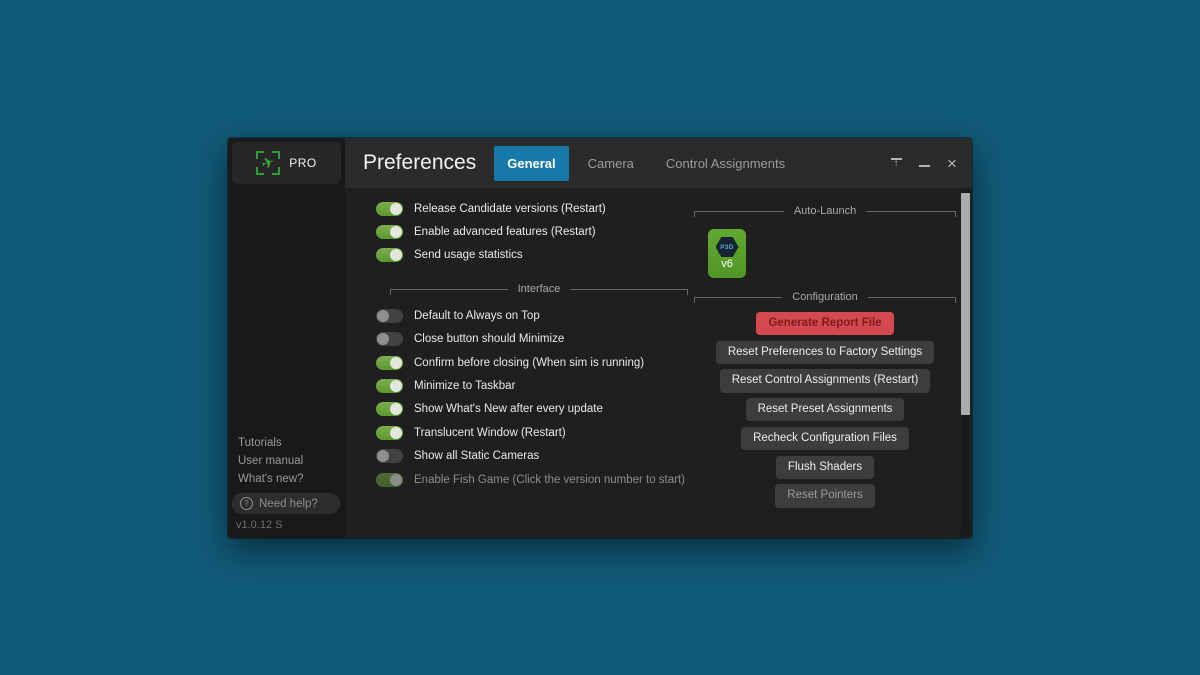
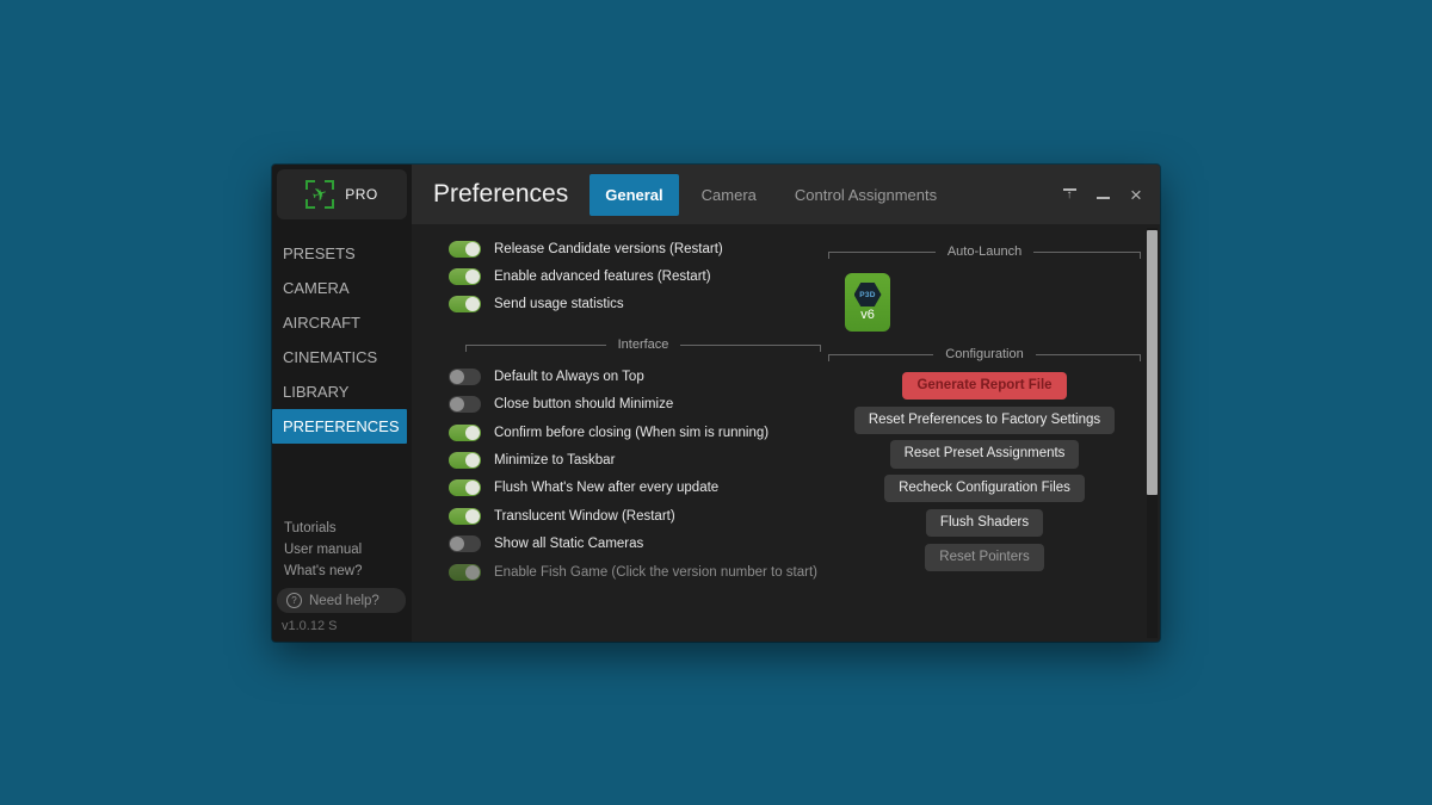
  PRO
+ PRESETS
+ CAMERA
+ AIRCRAFT
+ CINEMATICS
+ LIBRARY
+ PREFERENCES
  Tutorials
  User manual
  What's new?
  ?
  Need help?
  v1.0.12 S
  Preferences
  General
  Camera
  Control Assignments
  ↑
  ×
  Release Candidate versions (Restart)
  Enable advanced features (Restart)
  Send usage statistics
  Interface
  Default to Always on Top
  Close button should Minimize
  Confirm before closing (When sim is running)
  Minimize to Taskbar
- Show What's New after every update
+ Flush What's New after every update
  Translucent Window (Restart)
  Show all Static Cameras
  Enable Fish Game (Click the version number to start)
  Auto-Launch
  v6
  Configuration
  Generate Report File
  Reset Preferences to Factory Settings
- Reset Control Assignments (Restart)
  Reset Preset Assignments
  Recheck Configuration Files
  Flush Shaders
  Reset Pointers
